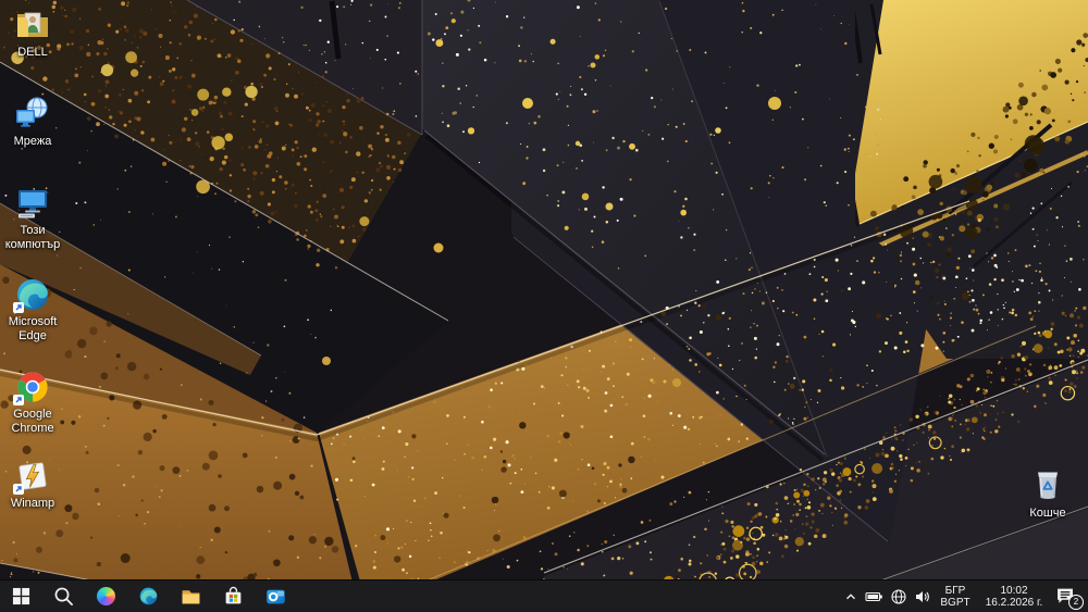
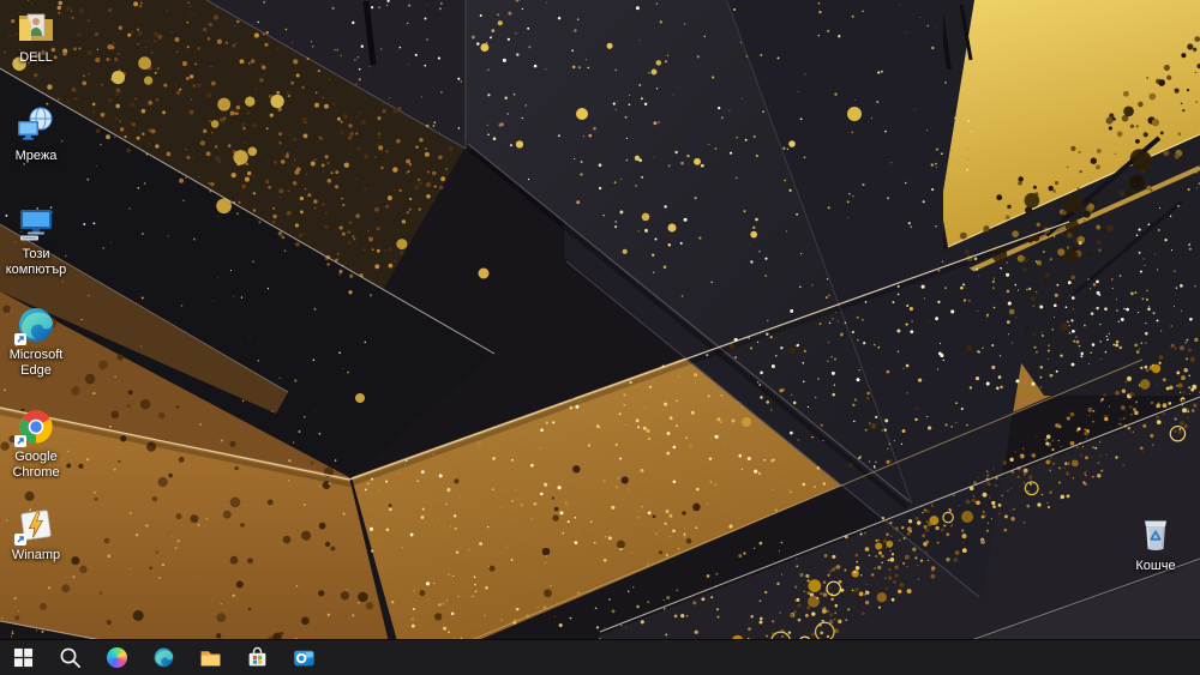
  DELL
  Мрежа
  Този компютър
  Microsoft Edge
  Google Chrome
  Winamp
  Кошче
- БГР
- BGPT
- 10:02
- 16.2.2026 г.
- 2
